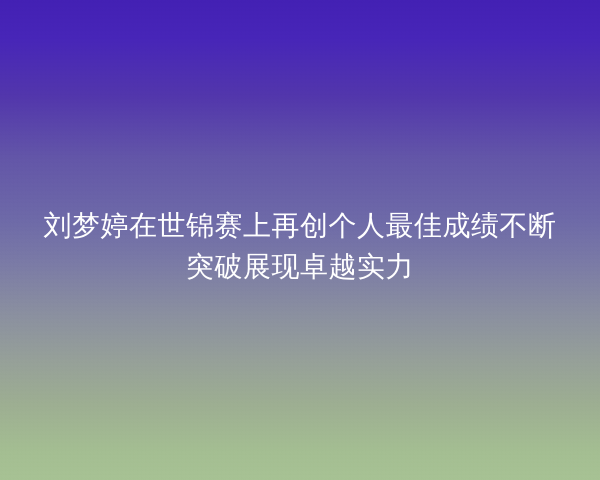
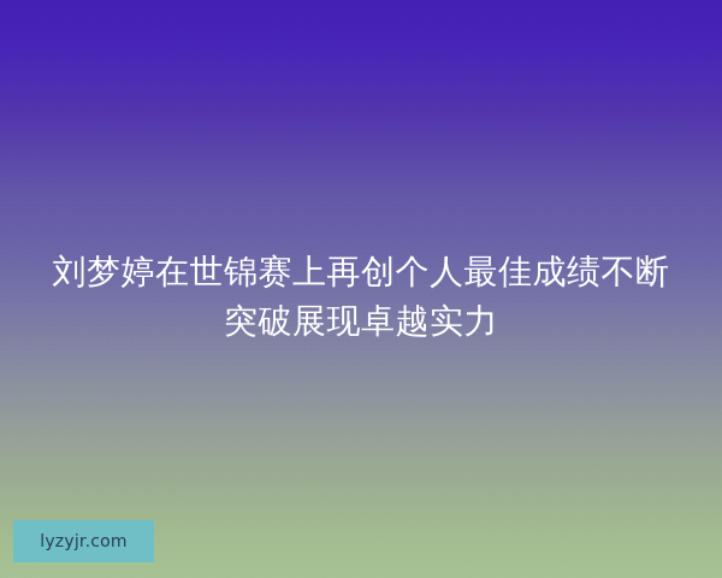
  刘梦婷在世锦赛上再创个人最佳成绩不断
  突破展现卓越实力
+ lyzyjr.com
